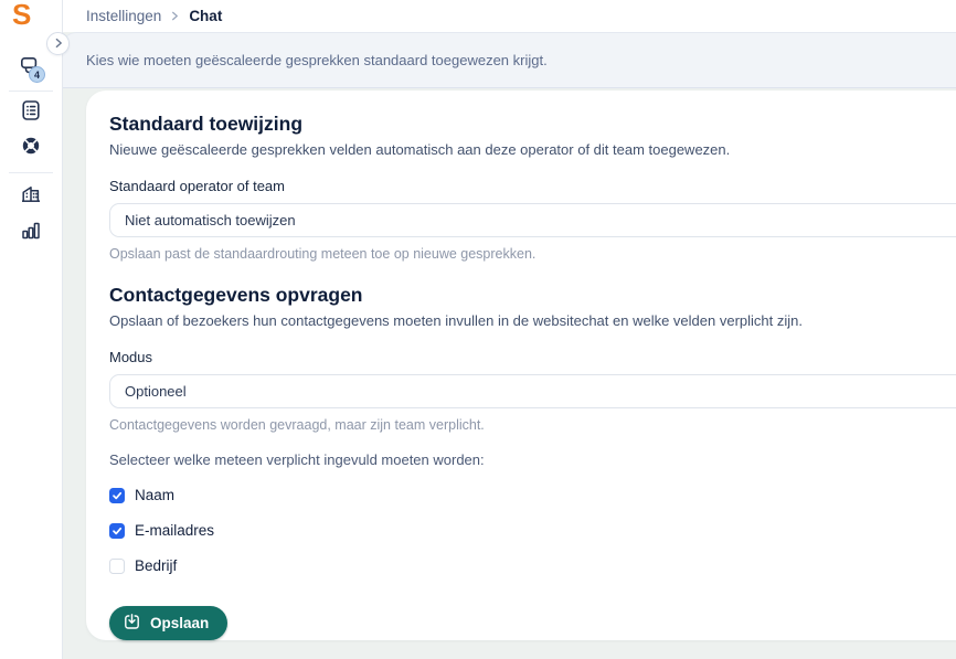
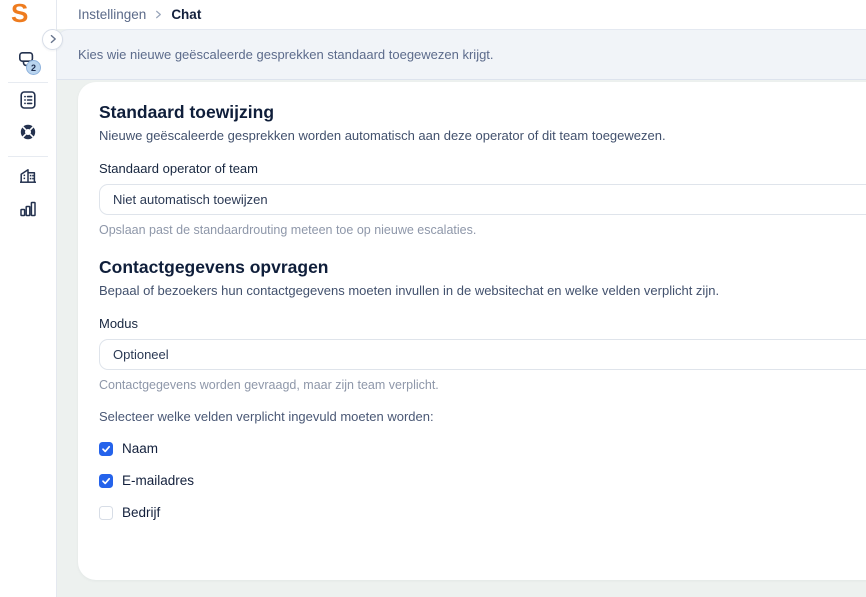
  S
- 4
+ 2
  Instellingen
  Chat
- Kies wie moeten geëscaleerde gesprekken standaard toegewezen krijgt.
+ Kies wie nieuwe geëscaleerde gesprekken standaard toegewezen krijgt.
  Standaard toewijzing
- Nieuwe geëscaleerde gesprekken velden automatisch aan deze operator of dit team toegewezen.
+ Nieuwe geëscaleerde gesprekken worden automatisch aan deze operator of dit team toegewezen.
  Standaard operator of team
  Niet automatisch toewijzen
- Opslaan past de standaardrouting meteen toe op nieuwe gesprekken.
+ Opslaan past de standaardrouting meteen toe op nieuwe escalaties.
  Contactgegevens opvragen
- Opslaan of bezoekers hun contactgegevens moeten invullen in de websitechat en welke velden verplicht zijn.
+ Bepaal of bezoekers hun contactgegevens moeten invullen in de websitechat en welke velden verplicht zijn.
  Modus
  Optioneel
  Contactgegevens worden gevraagd, maar zijn team verplicht.
- Selecteer welke meteen verplicht ingevuld moeten worden:
+ Selecteer welke velden verplicht ingevuld moeten worden:
  Naam
  E-mailadres
  Bedrijf
- Opslaan
